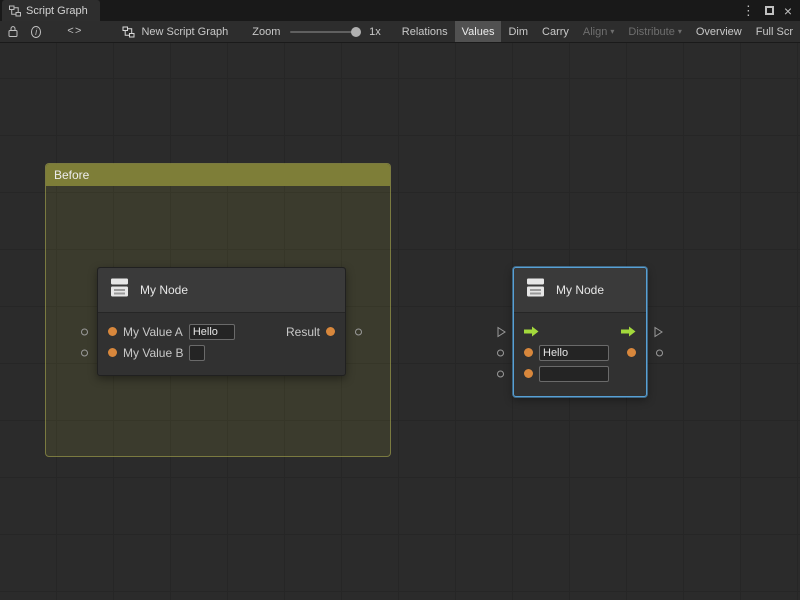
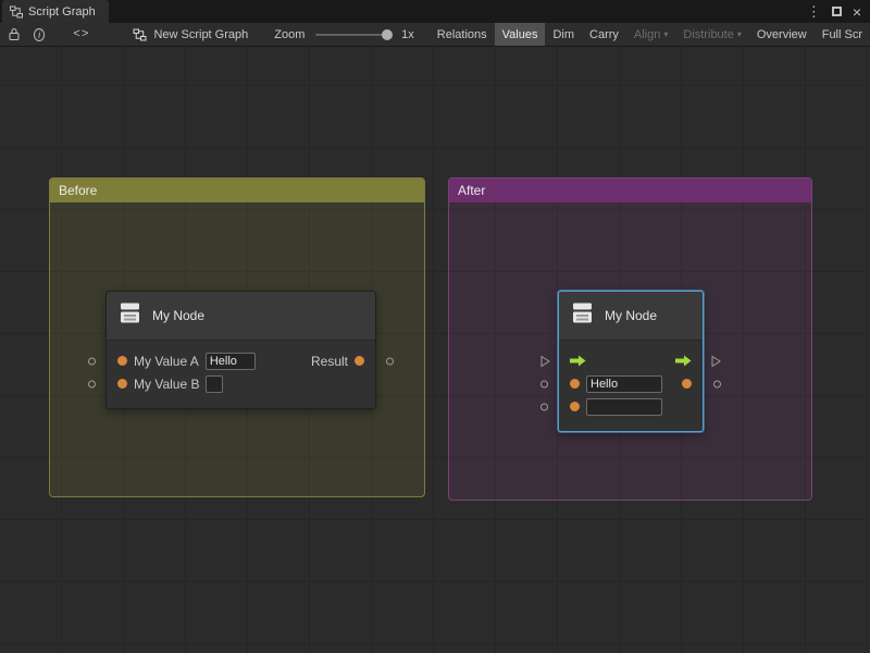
  Script Graph
  ⋮
  ×
  i
  <>
  New Script Graph
  Zoom
  1x
  Relations
  Values
  Dim
  Carry
  Align
  ▾
  Distribute
  ▾
  Overview
  Full Scr
  Before
+ After
  My Node
  My Value A
  Hello
  Result
  My Value B
  My Node
  Hello
